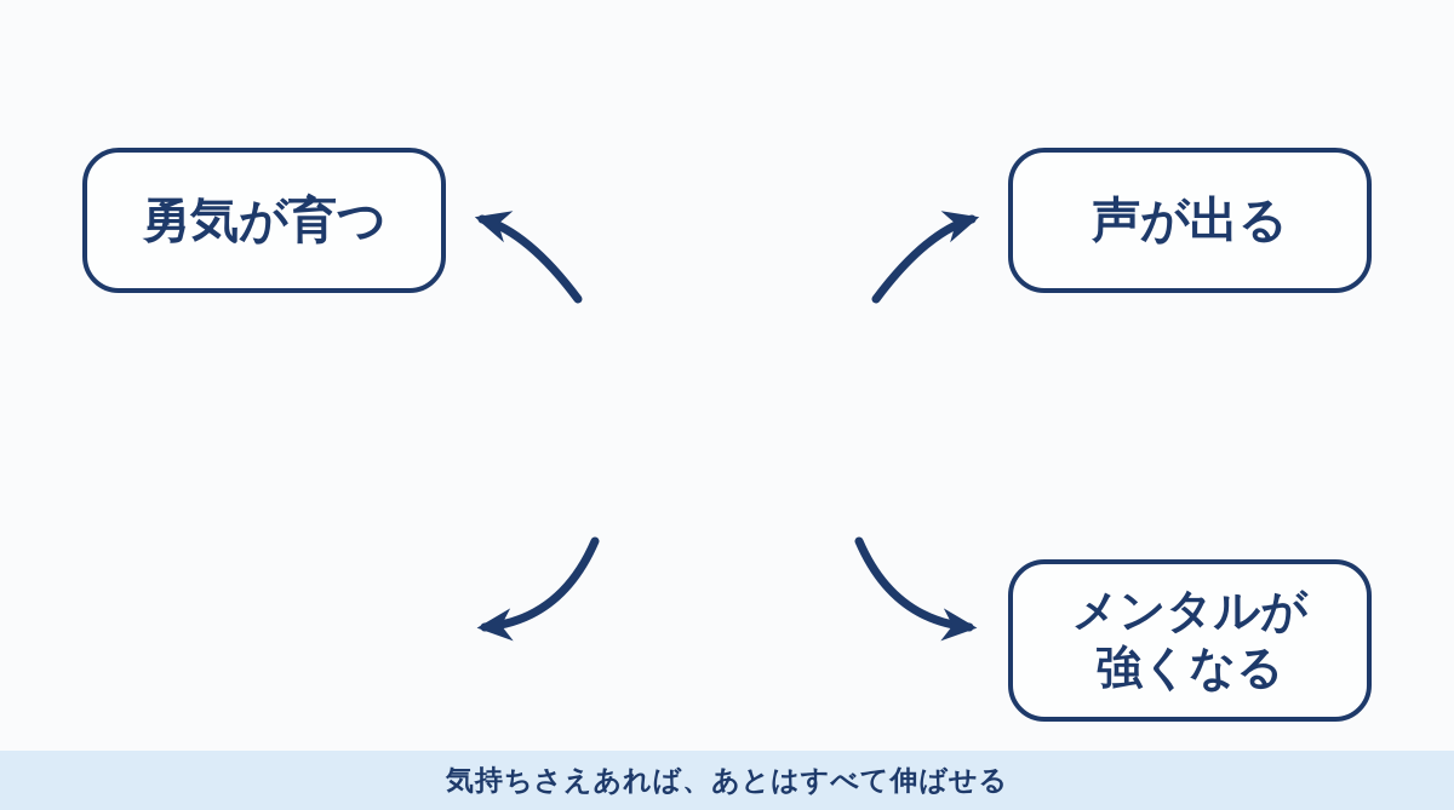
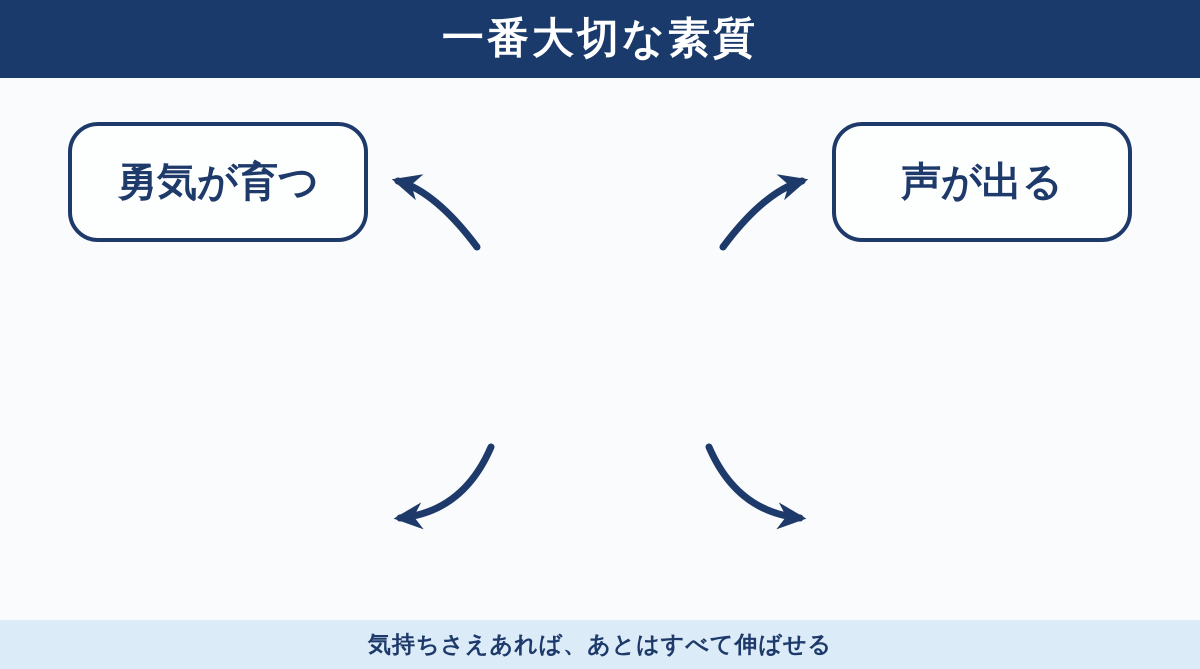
+ 一番大切な素質
  勇気が育つ
  声が出る
- メンタルが
- 強くなる
  気持ちさえあれば、あとはすべて伸ばせる
